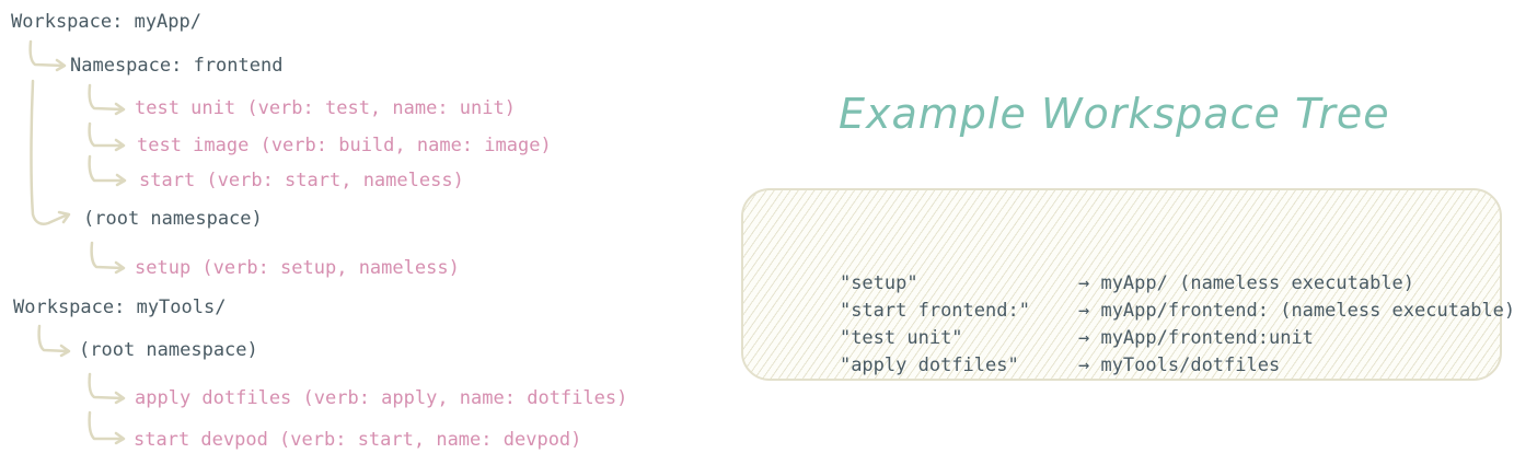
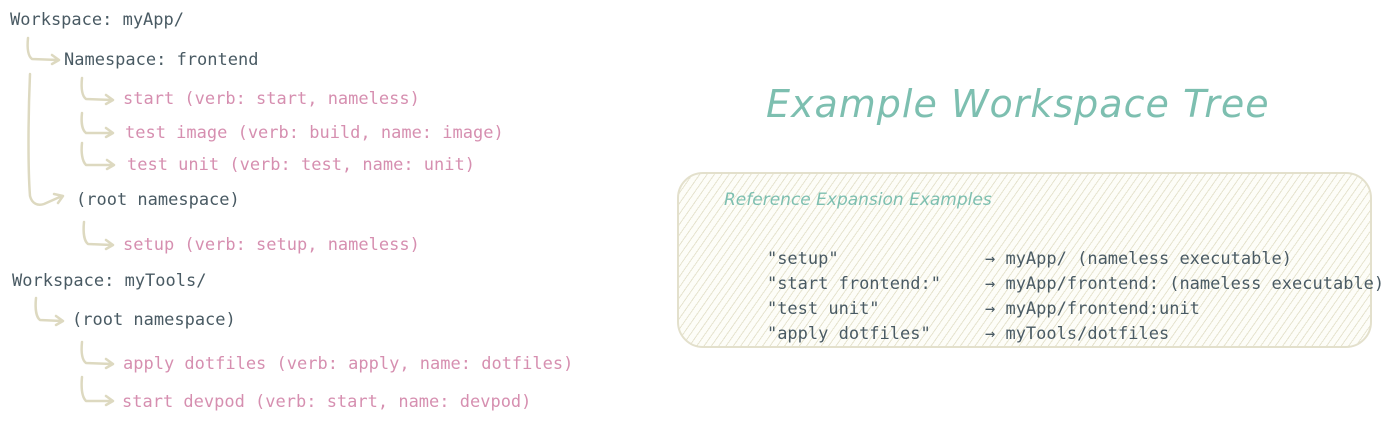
  Workspace: myApp/
  Namespace: frontend
- test unit (verb: test, name: unit)
+ start (verb: start, nameless)
  test image (verb: build, name: image)
- start (verb: start, nameless)
+ test unit (verb: test, name: unit)
  (root namespace)
  setup (verb: setup, nameless)
  Workspace: myTools/
  (root namespace)
  apply dotfiles (verb: apply, name: dotfiles)
  start devpod (verb: start, name: devpod)
  Example Workspace Tree
+ Reference Expansion Examples
  "setup" → myApp/ (nameless executable)
  "start frontend:" → myApp/frontend: (nameless executable)
  "test unit" → myApp/frontend:unit
  "apply dotfiles" → myTools/dotfiles
